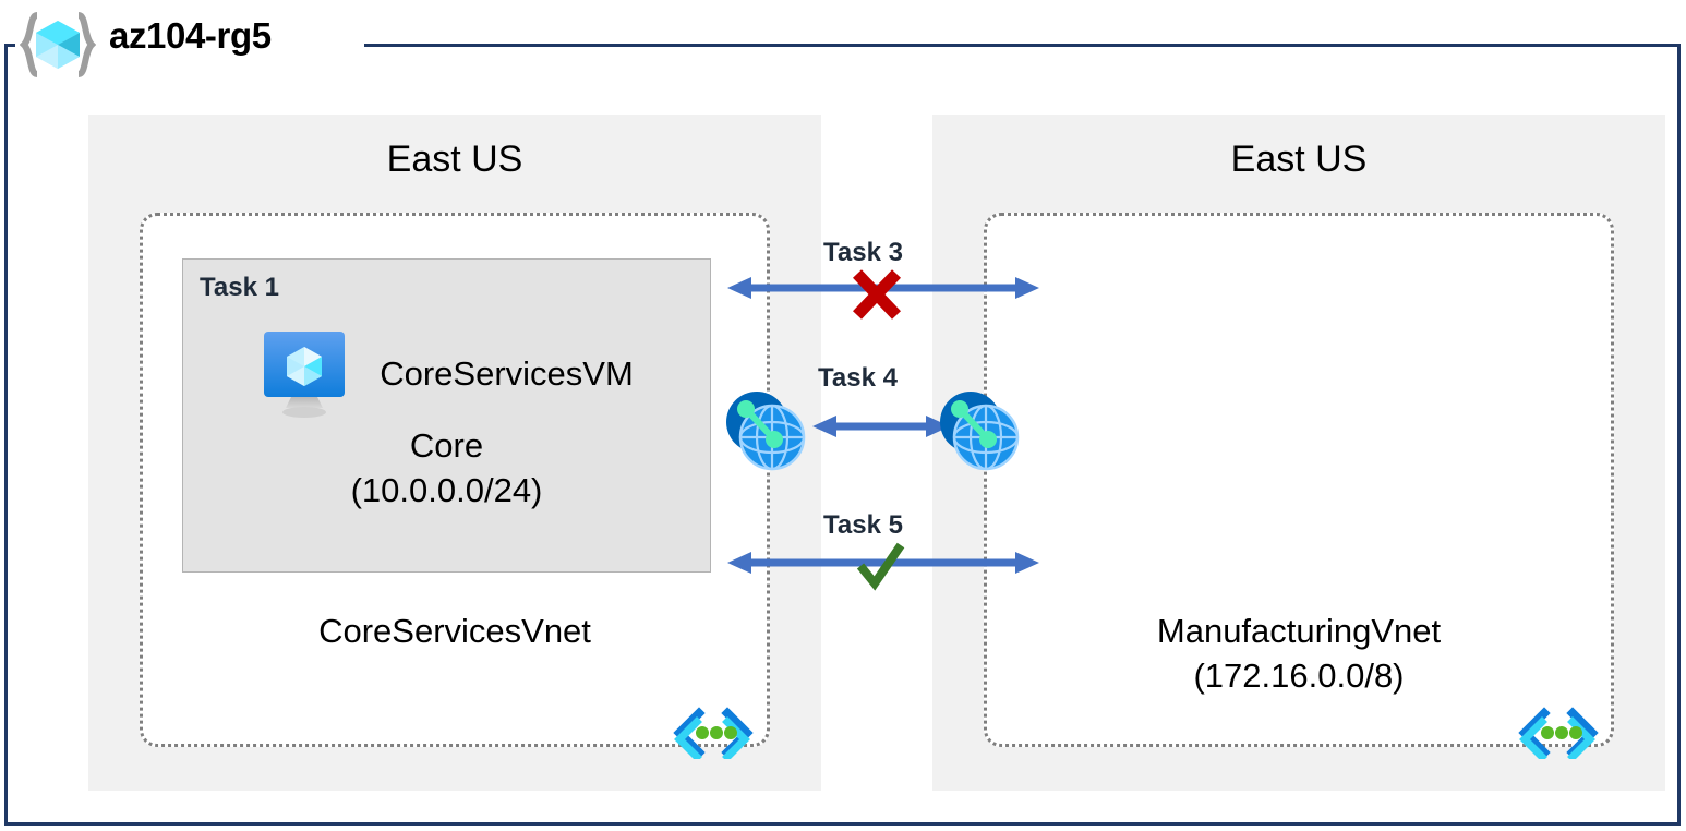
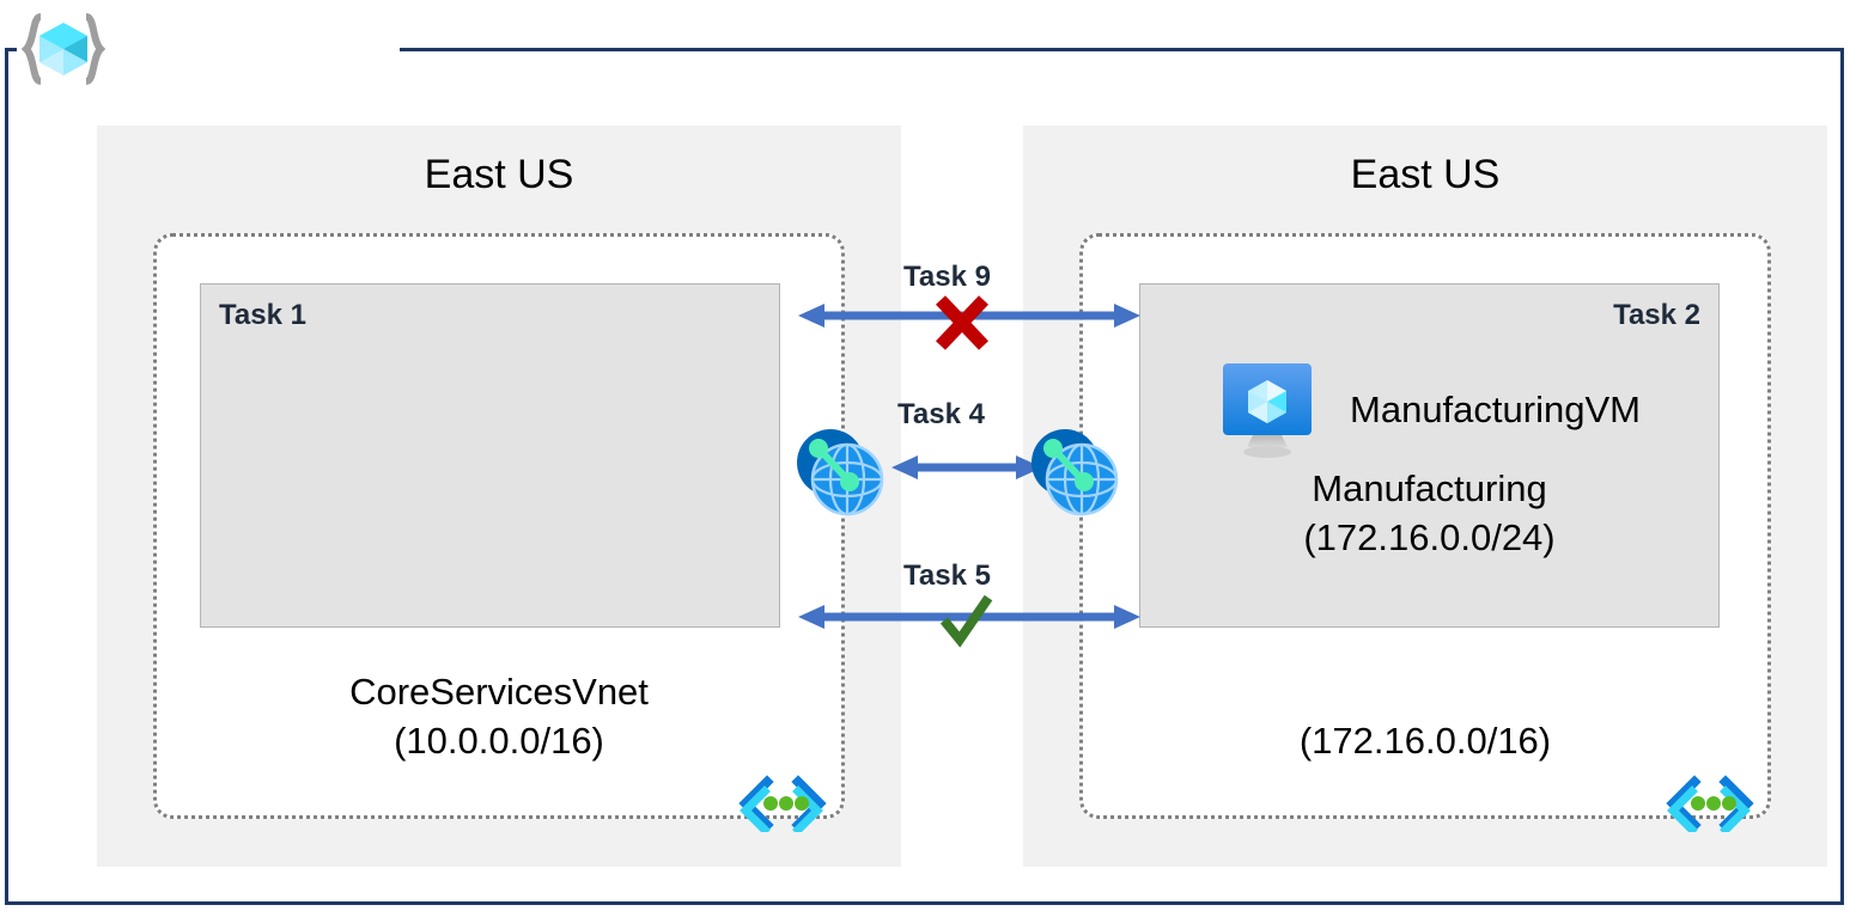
- az104-rg5
  East US
  CoreServicesVnet
+ (10.0.0.0/16)
  Task 1
- CoreServicesVM
- Core
- (10.0.0.0/24)
  East US
- ManufacturingVnet
- (172.16.0.0/8)
+ (172.16.0.0/16)
+ Task 2
+ ManufacturingVM
+ Manufacturing
+ (172.16.0.0/24)
- Task 3
+ Task 9
  Task 4
  Task 5
